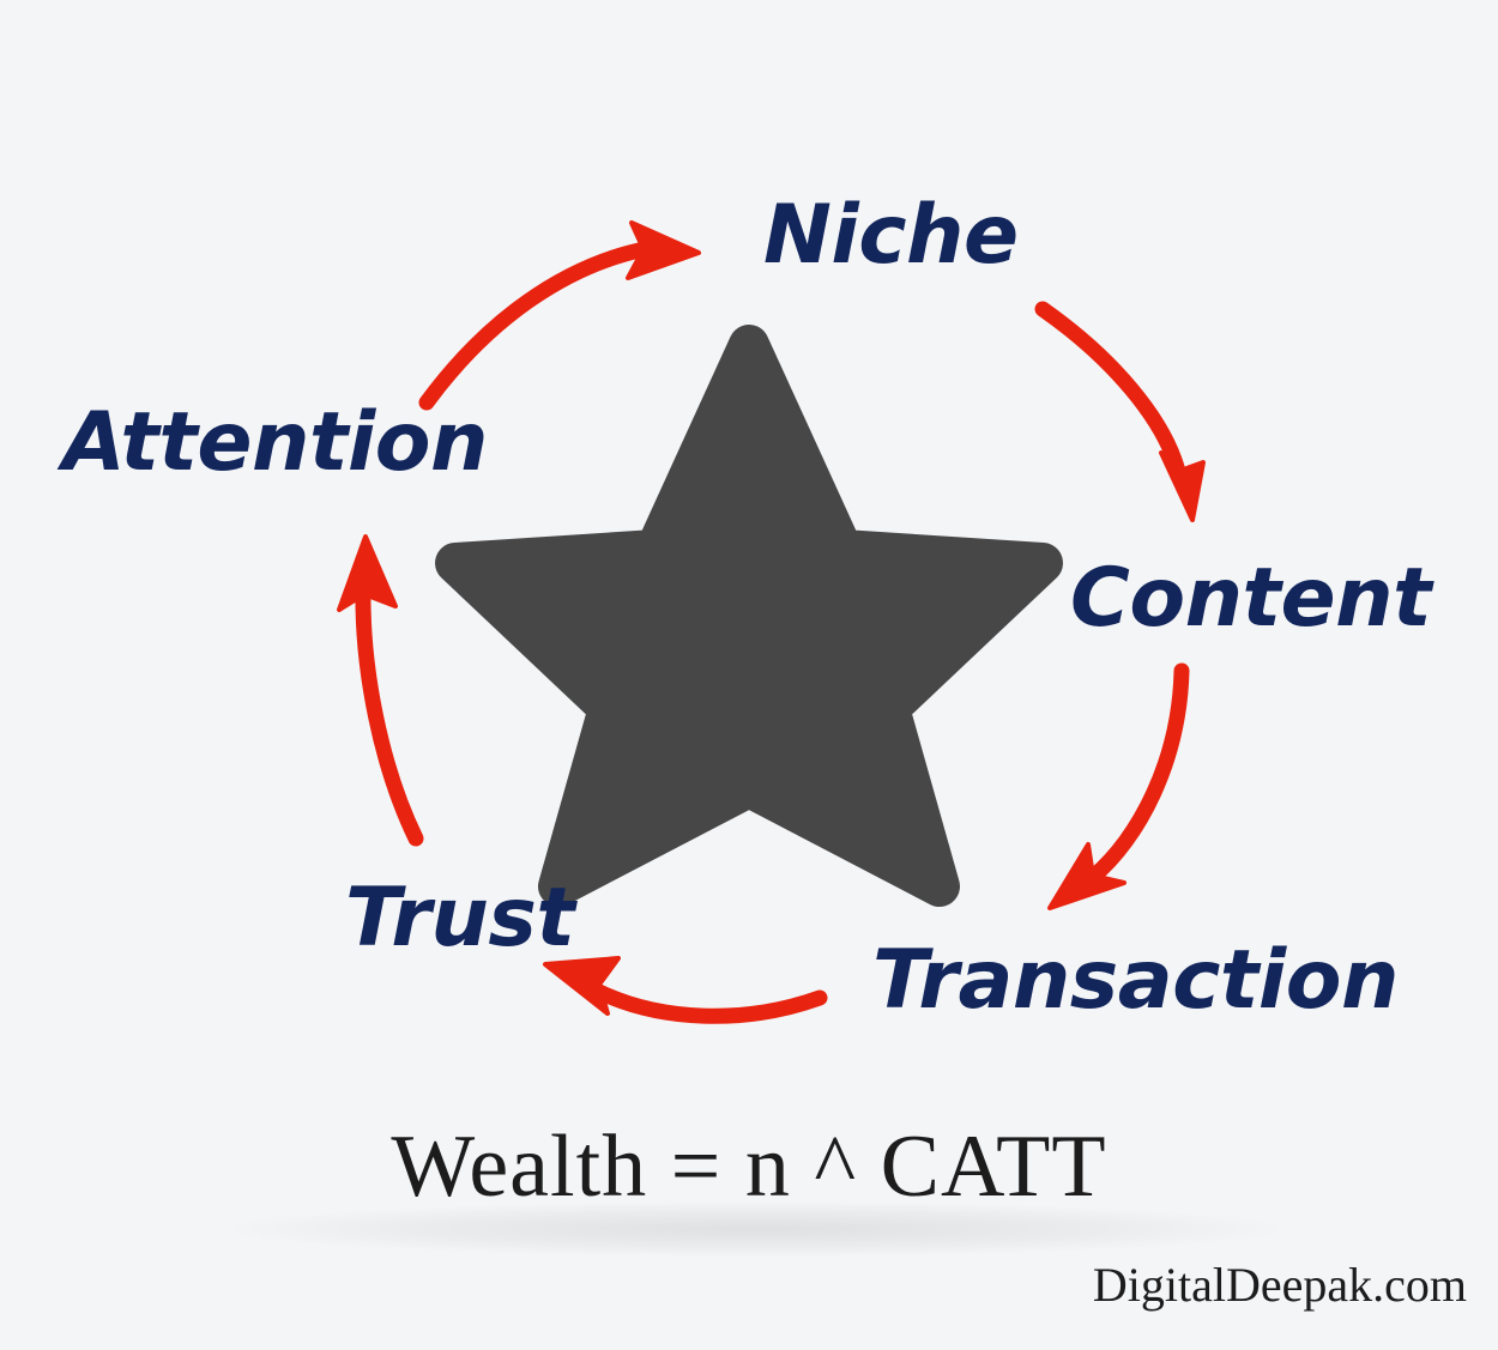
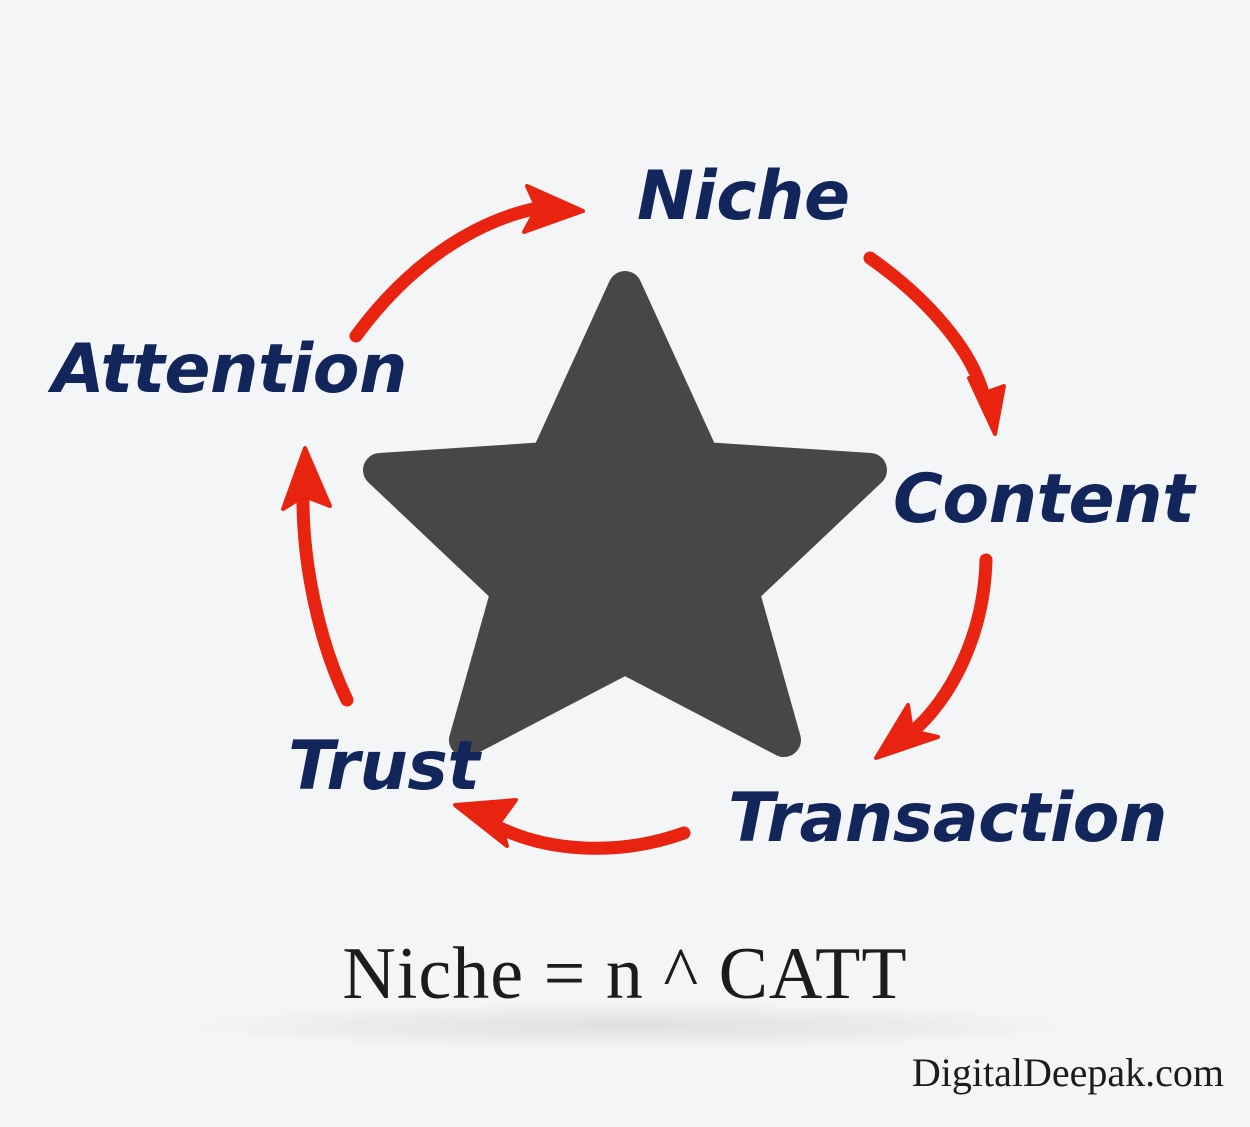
  Niche
  Content
  Transaction
  Trust
  Attention
- Wealth = n ^ CATT
+ Niche = n ^ CATT
  DigitalDeepak.com
